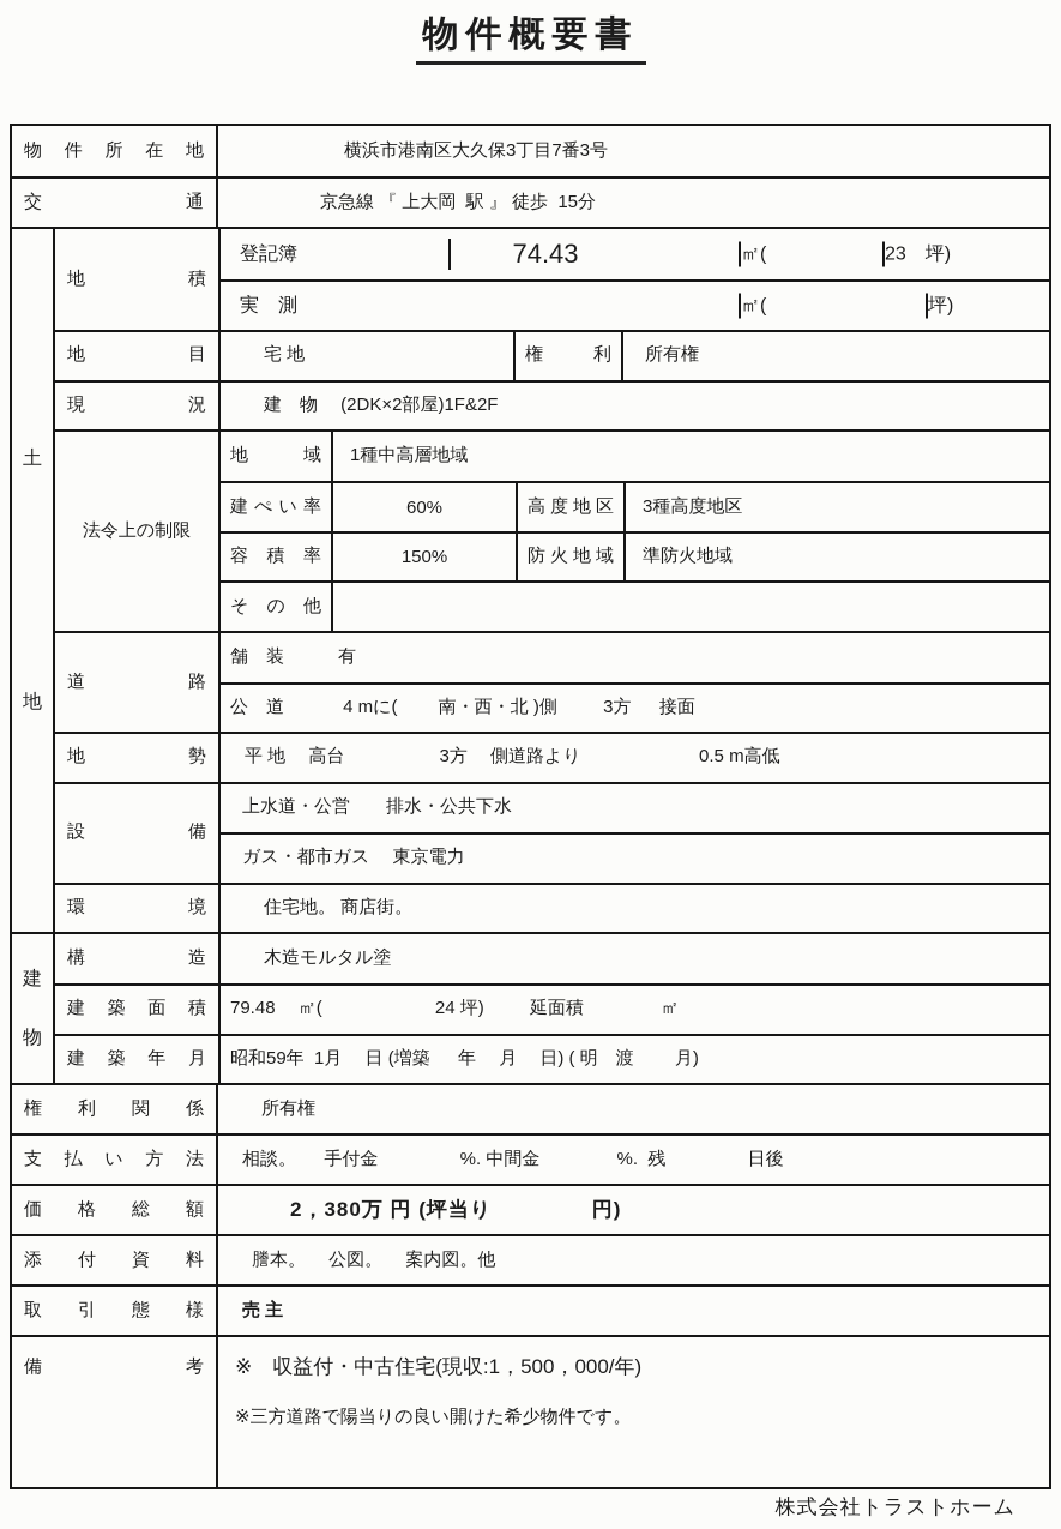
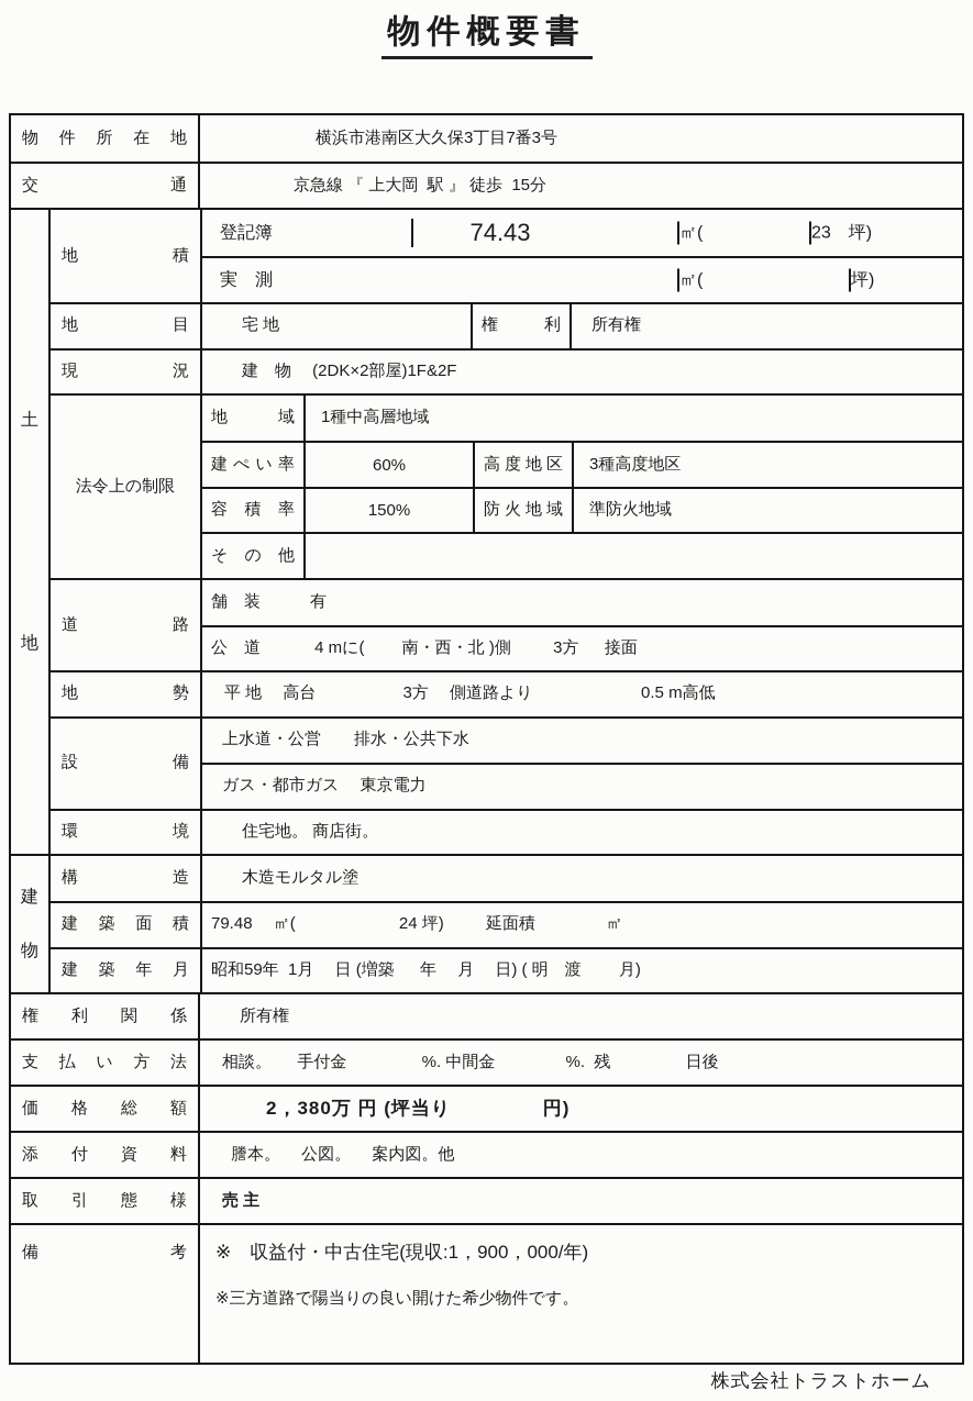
  物件概要書
  物件所在地
  横浜市港南区大久保3丁目7番3号
  交通
  京急線 『 上大岡 駅 』 徒歩 15分
  土
  地
  地積
  登記簿
  74.43
  ㎡(
  23 坪)
  実 測
  ㎡(
  坪)
  地目
  宅 地
  権利
  所有権
  現況
  建 物 (2DK×2部屋)1F&2F
  法令上の制限
  地域
  1種中高層地域
  建ぺい率
  60%
  高度地区
  3種高度地区
  容積率
  150%
  防火地域
  準防火地域
  その他
  道路
  舗 装 有
  公 道 4 mに( 南・西・北 )側 3方 接面
  地勢
  平 地 高台 3方 側道路より 0.5 m高低
  設備
  上水道・公営 排水・公共下水
  ガス・都市ガス 東京電力
  環境
  住宅地。 商店街。
  建
  物
  構造
  木造モルタル塗
  建築面積
  79.48 ㎡( 24 坪) 延面積 ㎡
  建築年月
  昭和59年 1月 日 (増築 年 月 日) ( 明 渡 月)
  権利関係
  所有権
  支払い方法
  相談。 手付金 %. 中間金 %. 残 日後
  価格総額
  2，380万 円 (坪当り 円)
  添付資料
  謄本。 公図。 案内図。他
  取引態様
  売 主
  備考
- ※ 収益付・中古住宅(現収:1，500，000/年)
+ ※ 収益付・中古住宅(現収:1，900，000/年)
  ※三方道路で陽当りの良い開けた希少物件です。
  株式会社トラストホーム
